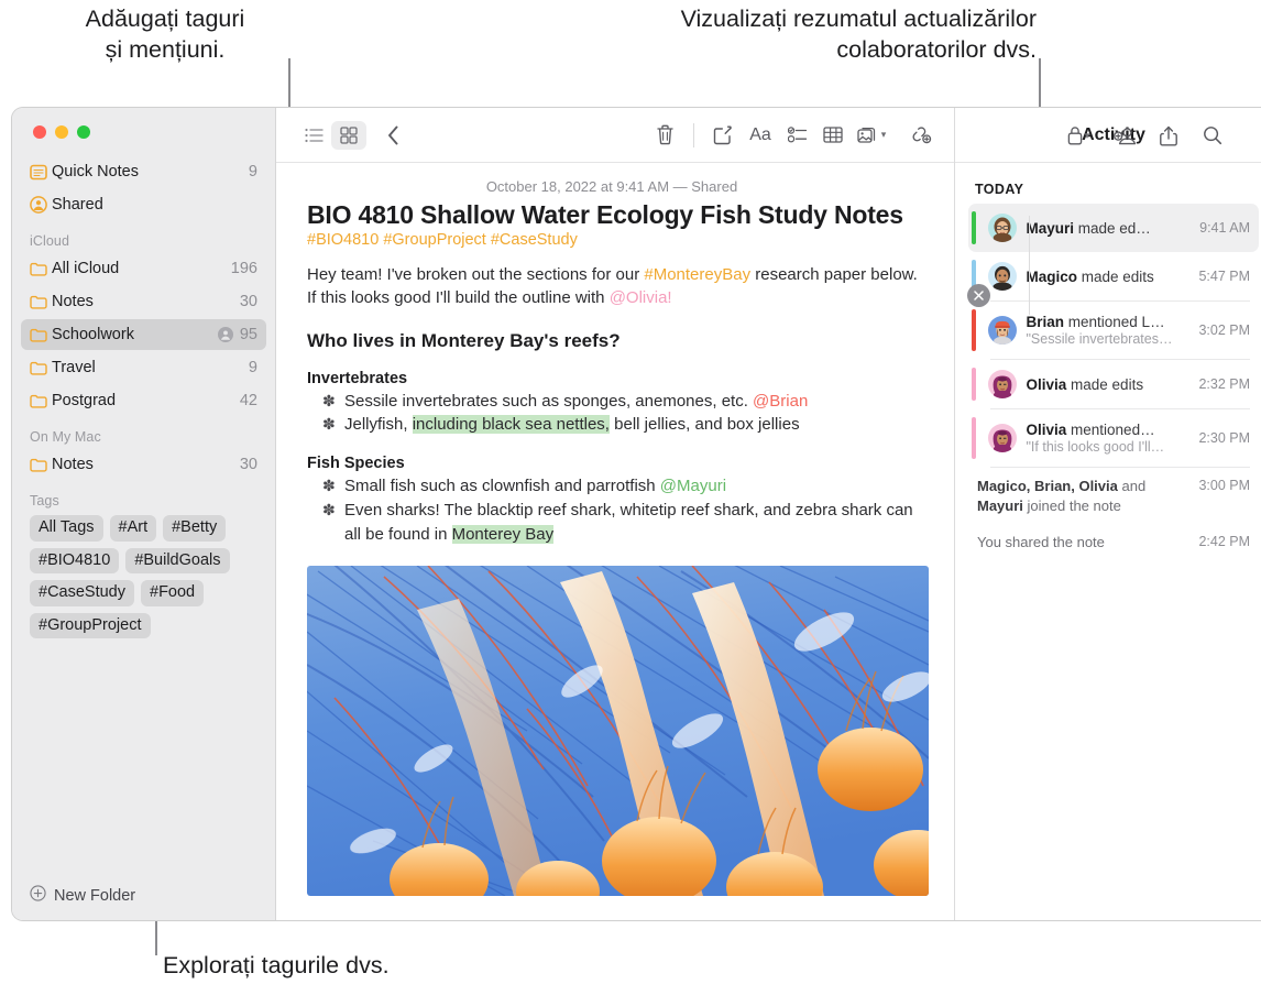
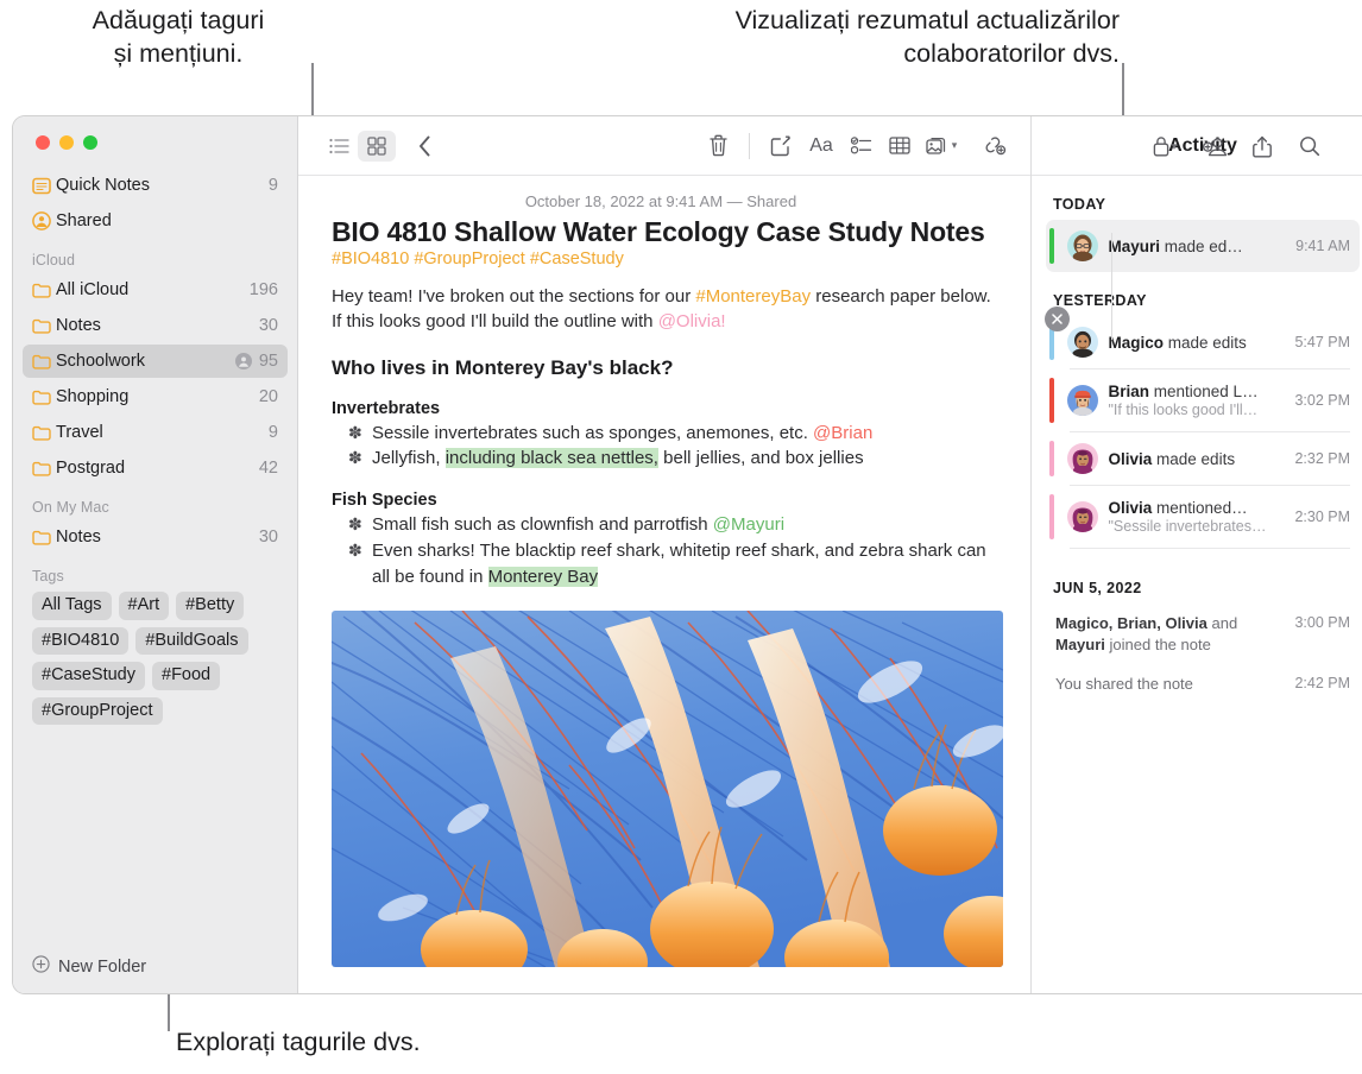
  Adăugați taguri
  și mențiuni.
  Vizualizați rezumatul actualizărilor
  colaboratorilor dvs.
  Explorați tagurile dvs.
  Quick Notes
  9
  Shared
  iCloud
  All iCloud
  196
  Notes
  30
  Schoolwork
  95
+ Shopping
+ 20
  Travel
  9
  Postgrad
  42
  On My Mac
  Notes
  30
  Tags
  All Tags
  #Art
  #Betty
  #BIO4810
  #BuildGoals
  #CaseStudy
  #Food
  #GroupProject
  New Folder
  Aa
  ▾
  October 18, 2022 at 9:41 AM — Shared
- BIO 4810 Shallow Water Ecology Fish Study Notes
+ BIO 4810 Shallow Water Ecology Case Study Notes
  #BIO4810 #GroupProject #CaseStudy
  Hey team! I've broken out the sections for our #MontereyBay research paper below. If this looks good I'll build the outline with @Olivia!
- Who lives in Monterey Bay's reefs?
+ Who lives in Monterey Bay's black?
  Invertebrates
  Sessile invertebrates such as sponges, anemones, etc. @Brian
  Jellyfish, including black sea nettles, bell jellies, and box jellies
  Fish Species
  Small fish such as clownfish and parrotfish @Mayuri
  Even sharks! The blacktip reef shark, whitetip reef shark, and zebra shark can all be found in Monterey Bay
  Actiity
  TODAY
  Mayuri made ed…
  9:41 AM
+ YESTERDAY
  Magico made edits
  5:47 PM
  Brian mentioned L…
- "Sessile invertebrates…
+ "If this looks good I'll…
  3:02 PM
  Olivia made edits
  2:32 PM
  Olivia mentioned…
- "If this looks good I'll…
+ "Sessile invertebrates…
  2:30 PM
+ JUN 5, 2022
  Magico, Brian, Olivia and Mayuri joined the note
  3:00 PM
  You shared the note
  2:42 PM
  ▾
